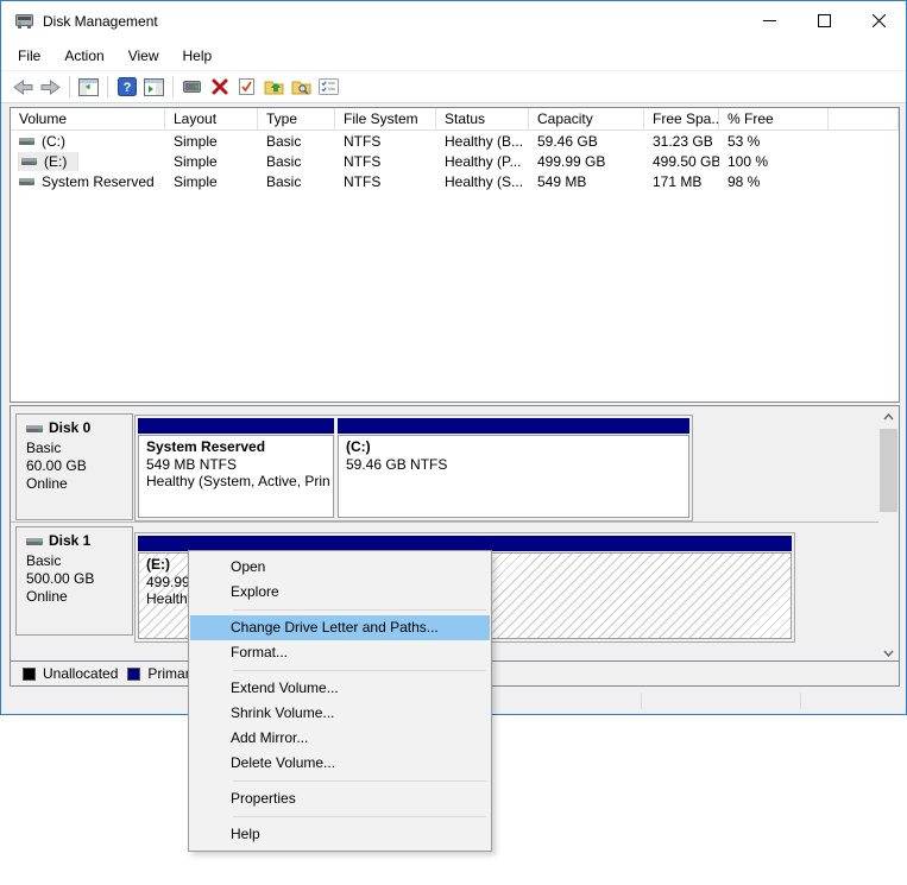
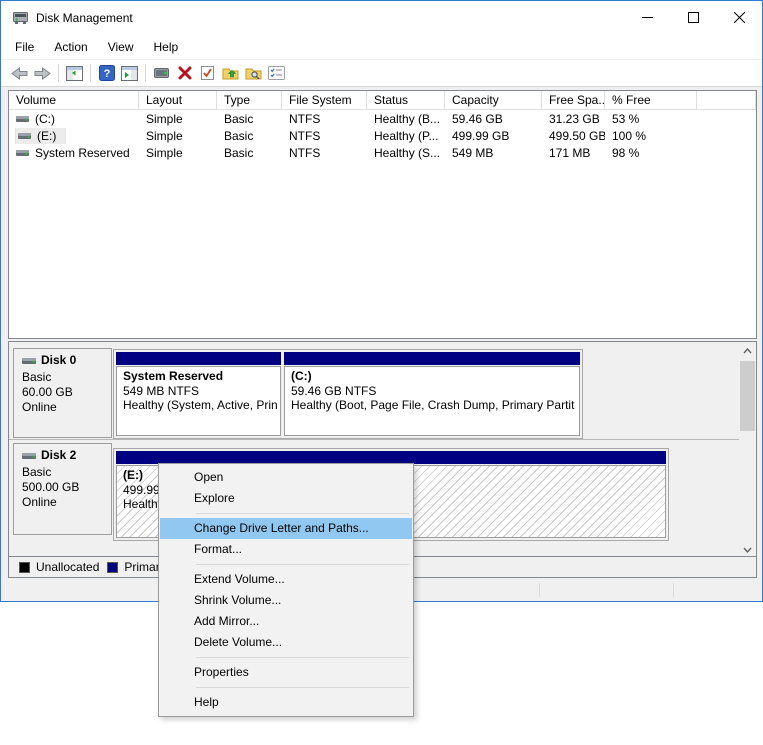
  Disk Management
  File
  Action
  View
  Help
  ?
  Volume
  Layout
  Type
  File System
  Status
  Capacity
  Free Spa..
  % Free
  (C:)
  Simple
  Basic
  NTFS
  Healthy (B...
  59.46 GB
  31.23 GB
  53 %
  (E:)
  Simple
  Basic
  NTFS
  Healthy (P...
  499.99 GB
  499.50 GB
  100 %
  System Reserved
  Simple
  Basic
  NTFS
  Healthy (S...
  549 MB
  171 MB
  98 %
  Disk 0
  Basic
  60.00 GB
  Online
  System Reserved
  549 MB NTFS
  Healthy (System, Active, Prin
  (C:)
  59.46 GB NTFS
+ Healthy (Boot, Page File, Crash Dump, Primary Partit
- Disk 1
+ Disk 2
  Basic
  500.00 GB
  Online
  (E:)
  Unallocated
  Open
  Explore
  Change Drive Letter and Paths...
  Format...
  Extend Volume...
  Shrink Volume...
  Add Mirror...
  Delete Volume...
  Properties
  Help
